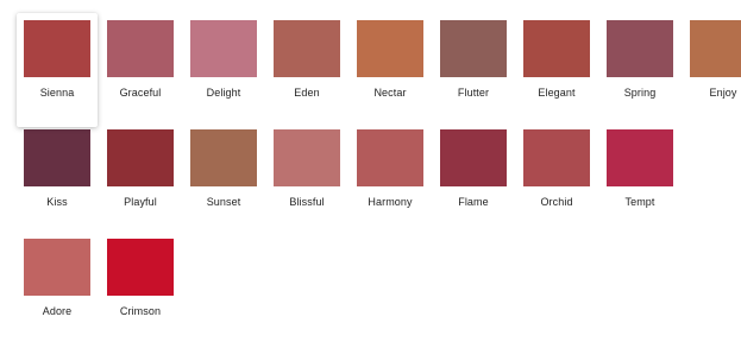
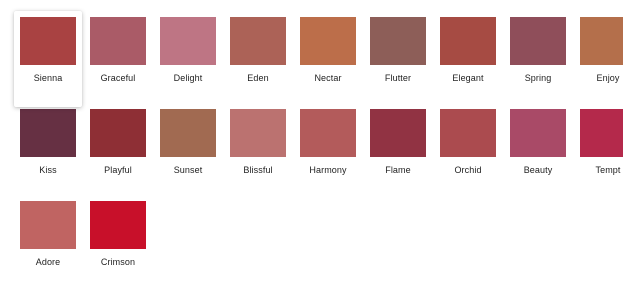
  Sienna
  Graceful
  Delight
  Eden
  Nectar
  Flutter
  Elegant
  Spring
  Enjoy
  Kiss
  Playful
  Sunset
  Blissful
  Harmony
  Flame
  Orchid
+ Beauty
  Tempt
  Adore
  Crimson
